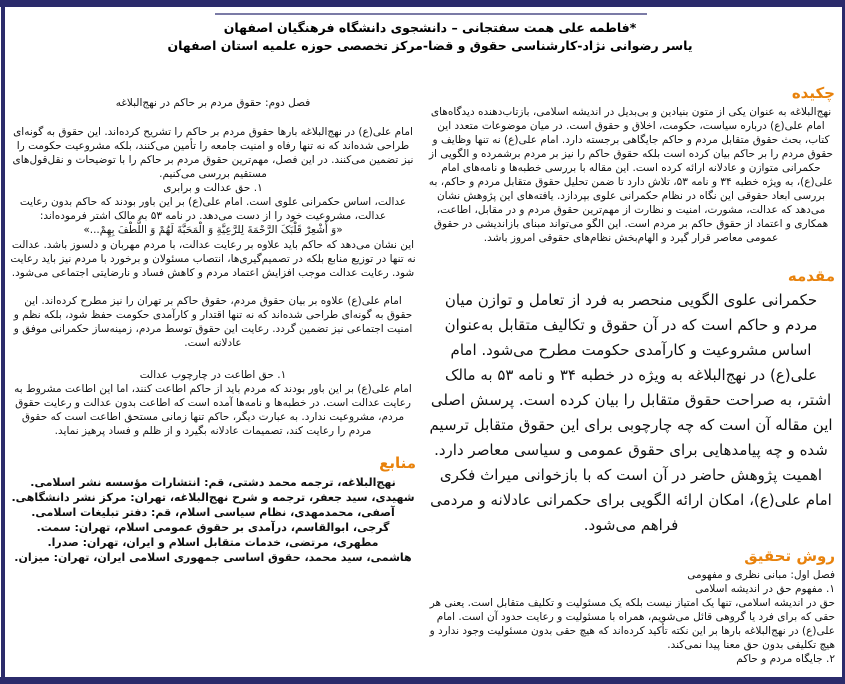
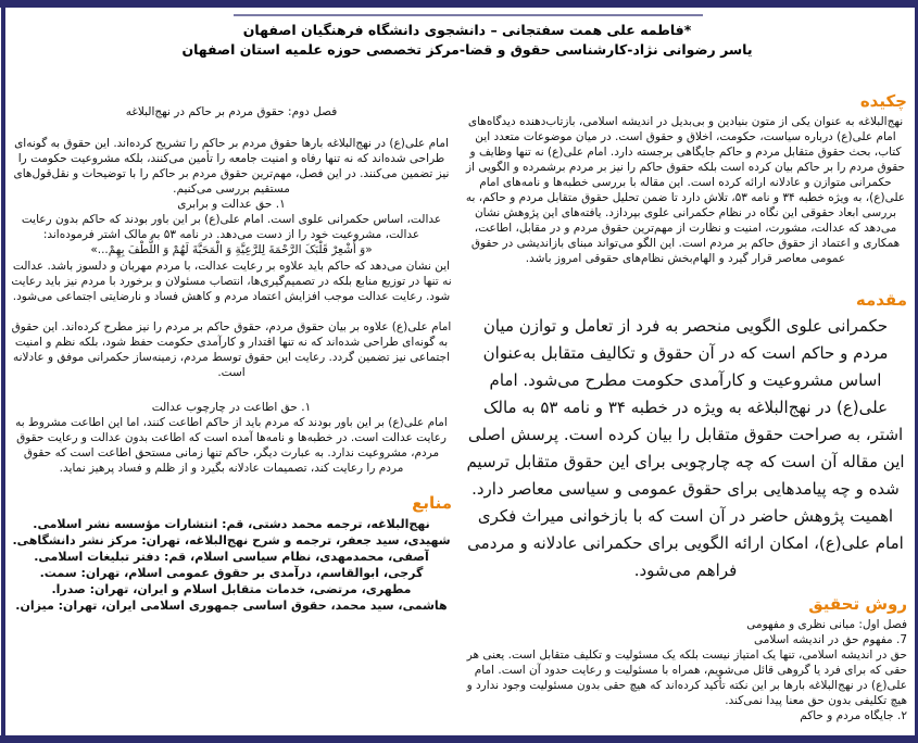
  *فاطمه علی همت سفتجانی – دانشجوی دانشگاه فرهنگیان اصفهان
  یاسر رضوانی نژاد-کارشناسی حقوق و قضا-مرکز تخصصی حوزه علمیه استان اصفهان
  چکیده
  نهج‌البلاغه به عنوان یکی از متون بنیادین و بی‌بدیل در اندیشه اسلامی، بازتاب‌دهنده دیدگاه‌های امام علی(ع) درباره سیاست، حکومت، اخلاق و حقوق است. در میان موضوعات متعدد این کتاب، بحث حقوق متقابل مردم و حاکم جایگاهی برجسته دارد. امام علی(ع) نه تنها وظایف و حقوق مردم را بر حاکم بیان کرده است بلکه حقوق حاکم را نیز بر مردم برشمرده و الگویی از حکمرانی متوازن و عادلانه ارائه کرده است. این مقاله با بررسی خطبه‌ها و نامه‌های امام علی(ع)، به ویژه خطبه ۳۴ و نامه ۵۳، تلاش دارد تا ضمن تحلیل حقوق متقابل مردم و حاکم، به بررسی ابعاد حقوقی این نگاه در نظام حکمرانی علوی بپردازد. یافته‌های این پژوهش نشان می‌دهد که عدالت، مشورت، امنیت و نظارت از مهم‌ترین حقوق مردم و در مقابل، اطاعت، همکاری و اعتماد از حقوق حاکم بر مردم است. این الگو می‌تواند مبنای بازاندیشی در حقوق عمومی معاصر قرار گیرد و الهام‌بخش نظام‌های حقوقی امروز باشد.
  مقدمه
  حکمرانی علوی الگویی منحصر به فرد از تعامل و توازن میان مردم و حاکم است که در آن حقوق و تکالیف متقابل به‌عنوان اساس مشروعیت و کارآمدی حکومت مطرح می‌شود. امام علی(ع) در نهج‌البلاغه به ویژه در خطبه ۳۴ و نامه ۵۳ به مالک اشتر، به صراحت حقوق متقابل را بیان کرده است. پرسش اصلی این مقاله آن است که چه چارچوبی برای این حقوق متقابل ترسیم شده و چه پیامدهایی برای حقوق عمومی و سیاسی معاصر دارد. اهمیت پژوهش حاضر در آن است که با بازخوانی میراث فکری امام علی(ع)، امکان ارائه الگویی برای حکمرانی عادلانه و مردمی فراهم می‌شود.
  روش تحقیق
  فصل اول: مبانی نظری و مفهومی
- ۱. مفهوم حق در اندیشه اسلامی
+ 7. مفهوم حق در اندیشه اسلامی
  حق در اندیشه اسلامی، تنها یک امتیاز نیست بلکه یک مسئولیت و تکلیف متقابل است. یعنی هر حقی که برای فرد یا گروهی قائل می‌شویم، همراه با مسئولیت و رعایت حدود آن است. امام علی(ع) در نهج‌البلاغه بارها بر این نکته تأکید کرده‌اند که هیچ حقی بدون مسئولیت وجود ندارد و هیچ تکلیفی بدون حق معنا پیدا نمی‌کند.
  ۲. جایگاه مردم و حاکم
  فصل دوم: حقوق مردم بر حاکم در نهج‌البلاغه
  امام علی(ع) در نهج‌البلاغه بارها حقوق مردم بر حاکم را تشریح کرده‌اند. این حقوق به گونه‌ای طراحی شده‌اند که نه تنها رفاه و امنیت جامعه را تأمین می‌کنند، بلکه مشروعیت حکومت را نیز تضمین می‌کنند. در این فصل، مهم‌ترین حقوق مردم بر حاکم را با توضیحات و نقل‌قول‌های مستقیم بررسی می‌کنیم.
  ۱. حق عدالت و برابری
  عدالت، اساس حکمرانی علوی است. امام علی(ع) بر این باور بودند که حاکم بدون رعایت عدالت، مشروعیت خود را از دست می‌دهد. در نامه ۵۳ به مالک اشتر فرموده‌اند:
  «وَ أَشْعِرْ قَلْبَکَ الرَّحْمَةَ لِلرَّعِیَّةِ وَ الْمَحَبَّةَ لَهُمْ وَ اللُّطْفَ بِهِمْ...»
  این نشان می‌دهد که حاکم باید علاوه بر رعایت عدالت، با مردم مهربان و دلسوز باشد. عدالت نه تنها در توزیع منابع بلکه در تصمیم‌گیری‌ها، انتصاب مسئولان و برخورد با مردم نیز باید رعایت شود. رعایت عدالت موجب افزایش اعتماد مردم و کاهش فساد و نارضایتی اجتماعی می‌شود.
- امام علی(ع) علاوه بر بیان حقوق مردم، حقوق حاکم بر تهران را نیز مطرح کرده‌اند. این حقوق به گونه‌ای طراحی شده‌اند که نه تنها اقتدار و کارآمدی حکومت حفظ شود، بلکه نظم و امنیت اجتماعی نیز تضمین گردد. رعایت این حقوق توسط مردم، زمینه‌ساز حکمرانی موفق و عادلانه است.
+ امام علی(ع) علاوه بر بیان حقوق مردم، حقوق حاکم بر مردم را نیز مطرح کرده‌اند. این حقوق به گونه‌ای طراحی شده‌اند که نه تنها اقتدار و کارآمدی حکومت حفظ شود، بلکه نظم و امنیت اجتماعی نیز تضمین گردد. رعایت این حقوق توسط مردم، زمینه‌ساز حکمرانی موفق و عادلانه است.
  ۱. حق اطاعت در چارچوب عدالت
  امام علی(ع) بر این باور بودند که مردم باید از حاکم اطاعت کنند، اما این اطاعت مشروط به رعایت عدالت است. در خطبه‌ها و نامه‌ها آمده است که اطاعت بدون عدالت و رعایت حقوق مردم، مشروعیت ندارد. به عبارت دیگر، حاکم تنها زمانی مستحق اطاعت است که حقوق مردم را رعایت کند، تصمیمات عادلانه بگیرد و از ظلم و فساد پرهیز نماید.
  منابع
  نهج‌البلاغه، ترجمه محمد دشتی، قم: انتشارات مؤسسه نشر اسلامی.
  شهیدی، سید جعفر، ترجمه و شرح نهج‌البلاغه، تهران: مرکز نشر دانشگاهی.
  آصفی، محمدمهدی، نظام سیاسی اسلام، قم: دفتر تبلیغات اسلامی.
  گرجی، ابوالقاسم، درآمدی بر حقوق عمومی اسلام، تهران: سمت.
  مطهری، مرتضی، خدمات متقابل اسلام و ایران، تهران: صدرا.
  هاشمی، سید محمد، حقوق اساسی جمهوری اسلامی ایران، تهران: میزان.
